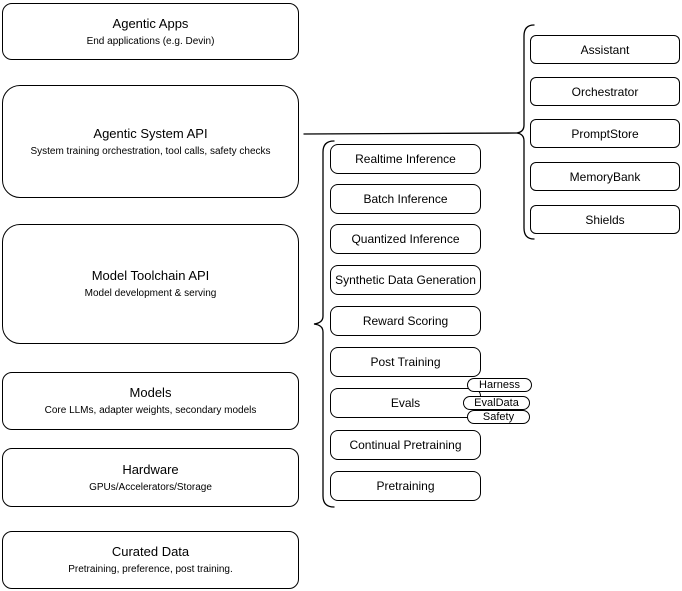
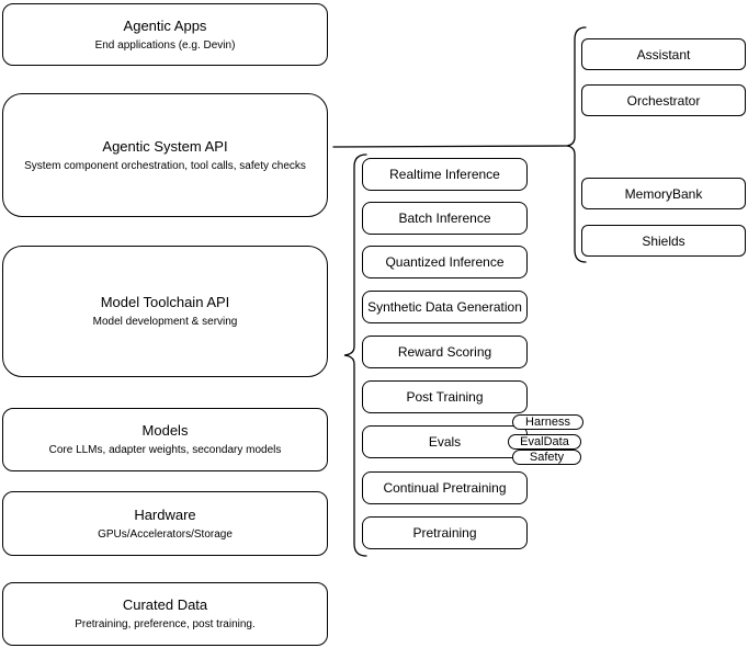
  Agentic Apps
  End applications (e.g. Devin)
  Agentic System API
- System training orchestration, tool calls, safety checks
+ System component orchestration, tool calls, safety checks
  Model Toolchain API
  Model development & serving
  Models
  Core LLMs, adapter weights, secondary models
  Hardware
  GPUs/Accelerators/Storage
  Curated Data
  Pretraining, preference, post training.
  Realtime Inference
  Batch Inference
  Quantized Inference
  Synthetic Data Generation
  Reward Scoring
  Post Training
  Evals
  Continual Pretraining
  Pretraining
  Harness
  EvalData
  Safety
  Assistant
  Orchestrator
- PromptStore
  MemoryBank
  Shields
